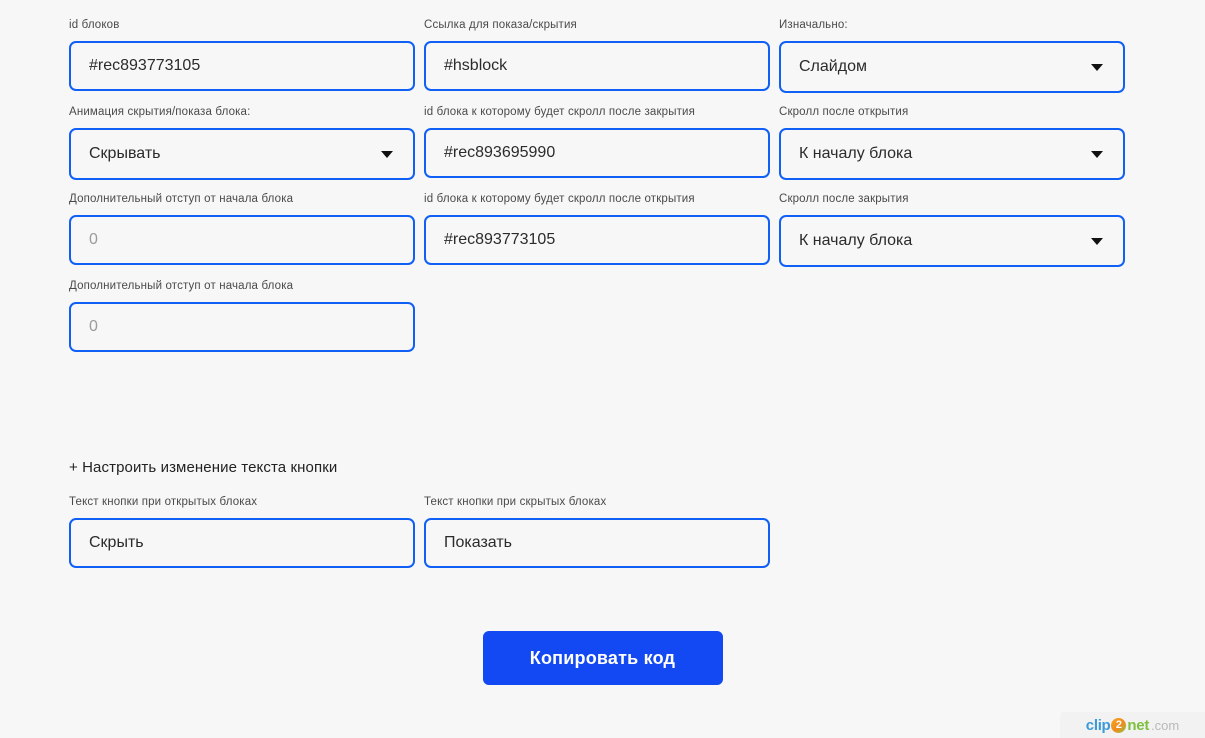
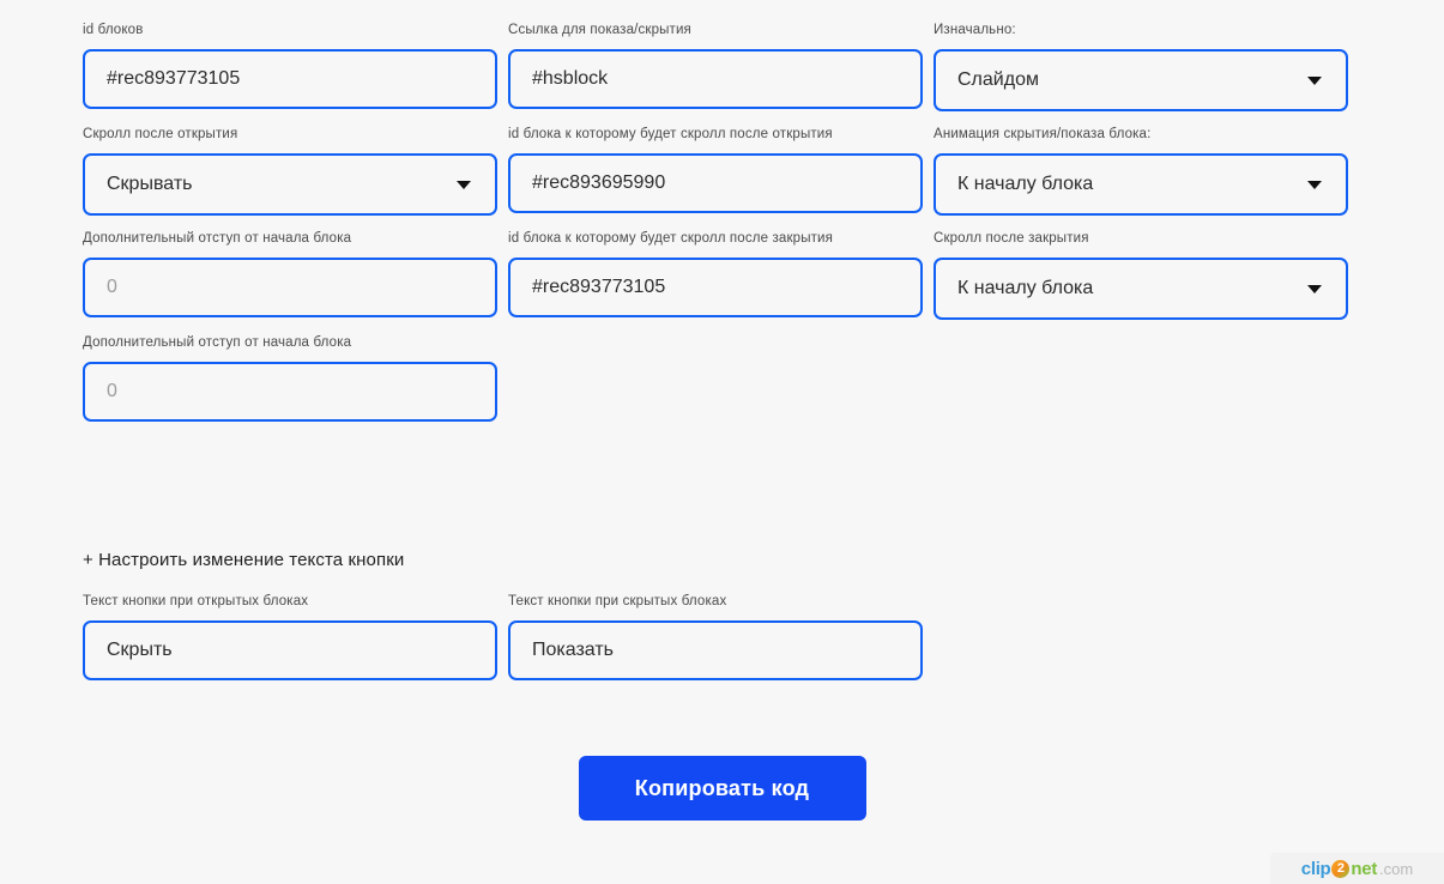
  id блоков
  #rec893773105
  Ссылка для показа/скрытия
  #hsblock
  Изначально:
  Слайдом
- Анимация скрытия/показа блока:
+ Скролл после открытия
  Скрывать
- id блока к которому будет скролл после закрытия
+ id блока к которому будет скролл после открытия
  #rec893695990
- Скролл после открытия
+ Анимация скрытия/показа блока:
  К началу блока
  Дополнительный отступ от начала блока
  0
- id блока к которому будет скролл после открытия
+ id блока к которому будет скролл после закрытия
  #rec893773105
  Скролл после закрытия
  К началу блока
  Дополнительный отступ от начала блока
  0
  + Настроить изменение текста кнопки
  Текст кнопки при открытых блоках
  Скрыть
  Текст кнопки при скрытых блоках
  Показать
  Копировать код
  clip
  2
  net
  .com
